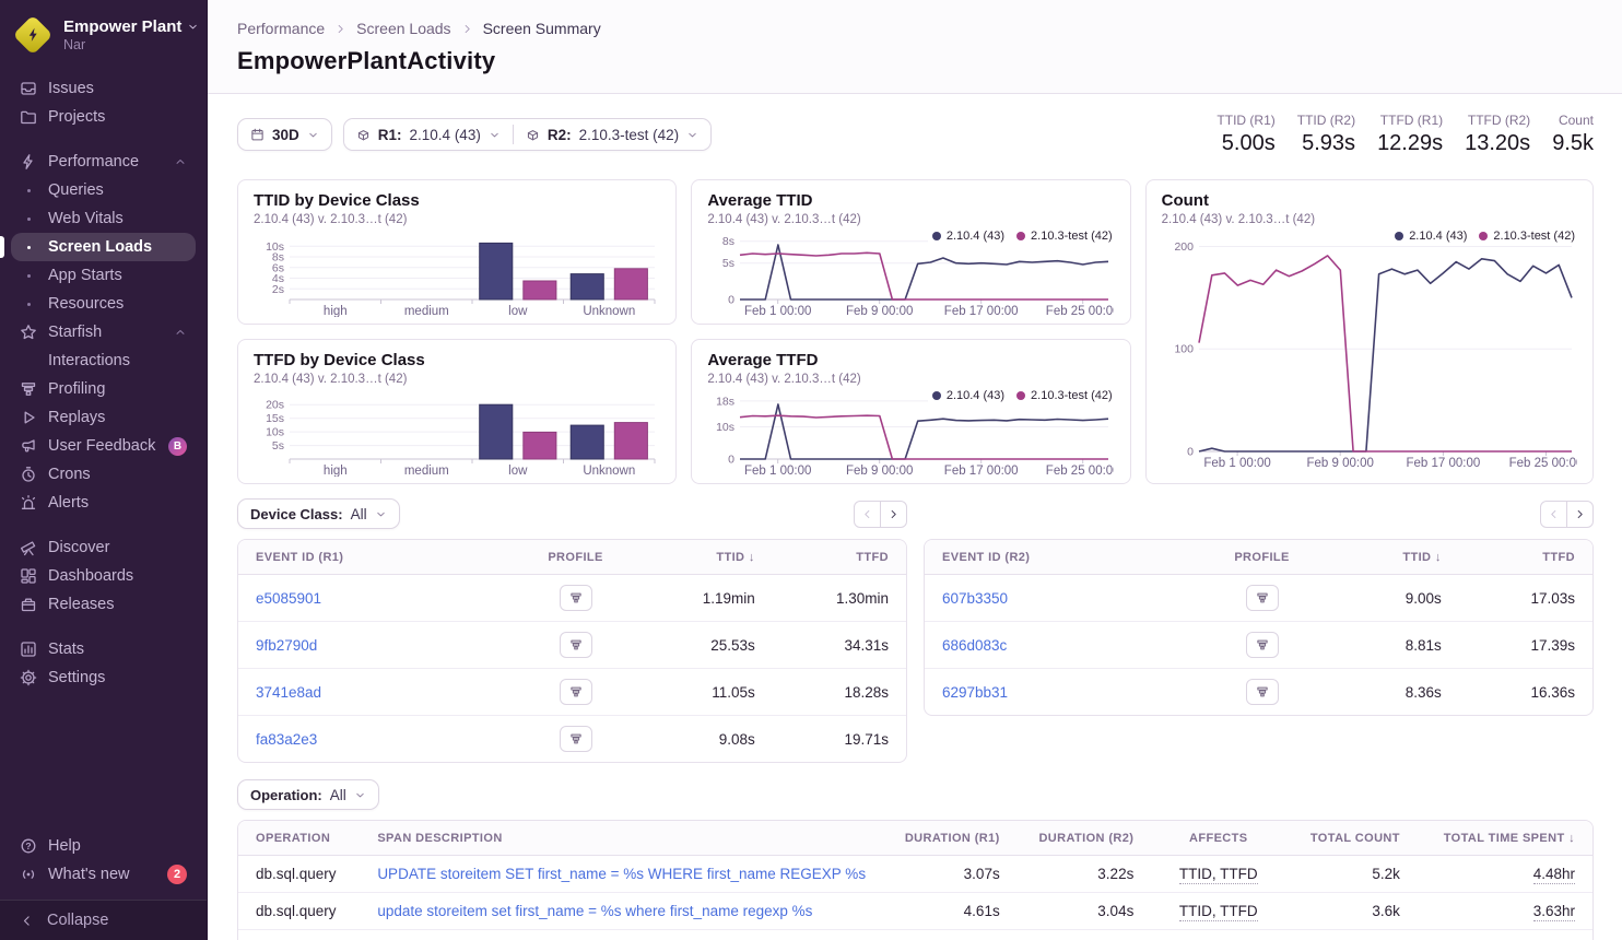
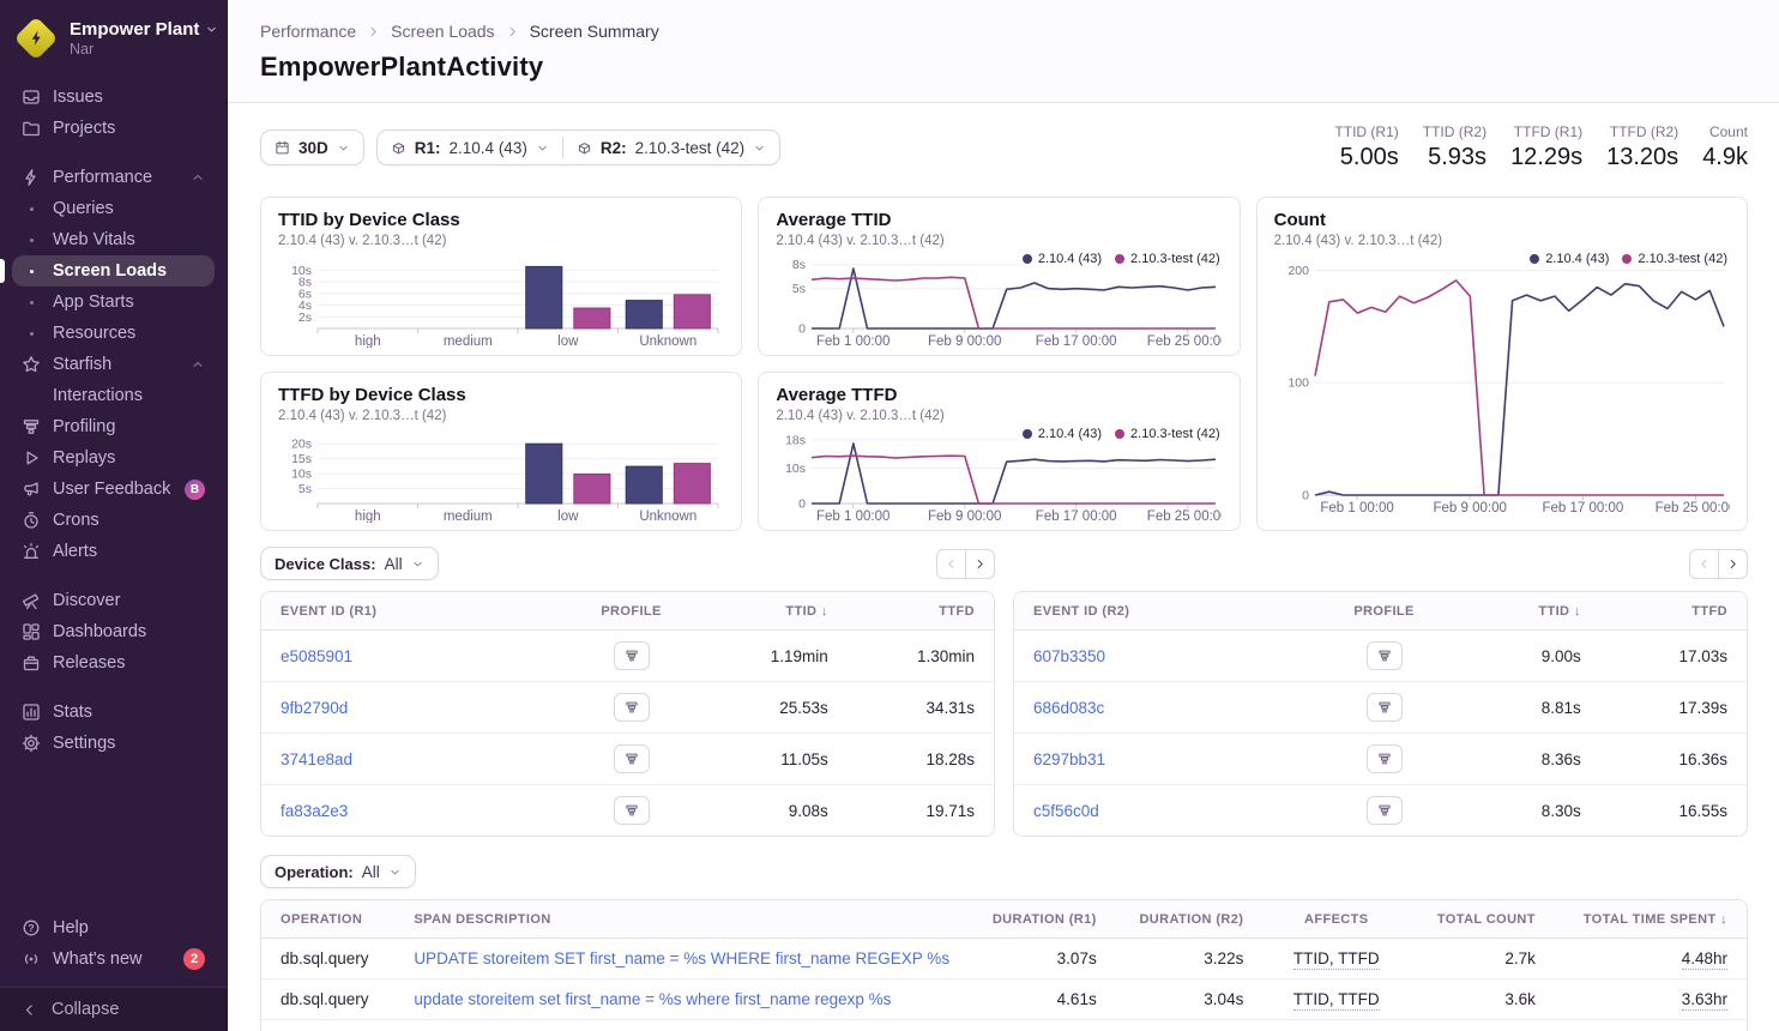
  Empower Plant
  Nar
  Issues
  Projects
  Performance
  Queries
  Web Vitals
  Screen Loads
  App Starts
  Resources
  Starfish
  Interactions
  Profiling
  Replays
  User Feedback
  B
  Crons
  Alerts
  Discover
  Dashboards
  Releases
  Stats
  Settings
  Help
  What's new
  2
  Collapse
  Performance
  Screen Loads
  Screen Summary
  EmpowerPlantActivity
  30D
  R1:
  2.10.4 (43)
  R2:
  2.10.3-test (42)
  TTID (R1)
  5.00s
  TTID (R2)
  5.93s
  TTFD (R1)
  12.29s
  TTFD (R2)
  13.20s
  Count
- 9.5k
+ 4.9k
  TTID by Device Class
  2.10.4 (43) v. 2.10.3…t (42)
  2s
  4s
  6s
  8s
  10s
  high
  medium
  low
  Unknown
  TTFD by Device Class
  2.10.4 (43) v. 2.10.3…t (42)
  5s
  10s
  15s
  20s
  high
  medium
  low
  Unknown
  Average TTID
  2.10.4 (43) v. 2.10.3…t (42)
  0
  5s
  8s
  Feb 1 00:00
  Feb 9 00:00
  Feb 17 00:00
  Feb 25 00:0
  2.10.4 (43)
  2.10.3-test (42)
  Average TTFD
  2.10.4 (43) v. 2.10.3…t (42)
  0
  10s
  18s
  Feb 1 00:00
  Feb 9 00:00
  Feb 17 00:00
  Feb 25 00:0
  2.10.4 (43)
  2.10.3-test (42)
  Count
  2.10.4 (43) v. 2.10.3…t (42)
  0
  100
  200
  Feb 1 00:00
  Feb 9 00:00
  Feb 17 00:00
  Feb 25 00:0
  2.10.4 (43)
  2.10.3-test (42)
  Device Class:
  All
  EVENT ID (R1)	PROFILE	TTID ↓	TTFD
  e5085901		1.19min	1.30min
  9fb2790d		25.53s	34.31s
  3741e8ad		11.05s	18.28s
  fa83a2e3		9.08s	19.71s
  EVENT ID (R2)	PROFILE	TTID ↓	TTFD
  607b3350		9.00s	17.03s
  686d083c		8.81s	17.39s
  6297bb31		8.36s	16.36s
+ c5f56c0d		8.30s	16.55s
  Operation:
  All
  OPERATION	SPAN DESCRIPTION	DURATION (R1)	DURATION (R2)	AFFECTS	TOTAL COUNT	TOTAL TIME SPENT ↓
- db.sql.query	UPDATE storeitem SET first_name = %s WHERE first_name REGEXP %s	3.07s	3.22s	TTID, TTFD	5.2k	4.48hr
+ db.sql.query	UPDATE storeitem SET first_name = %s WHERE first_name REGEXP %s	3.07s	3.22s	TTID, TTFD	2.7k	4.48hr
  db.sql.query	update storeitem set first_name = %s where first_name regexp %s	4.61s	3.04s	TTID, TTFD	3.6k	3.63hr
